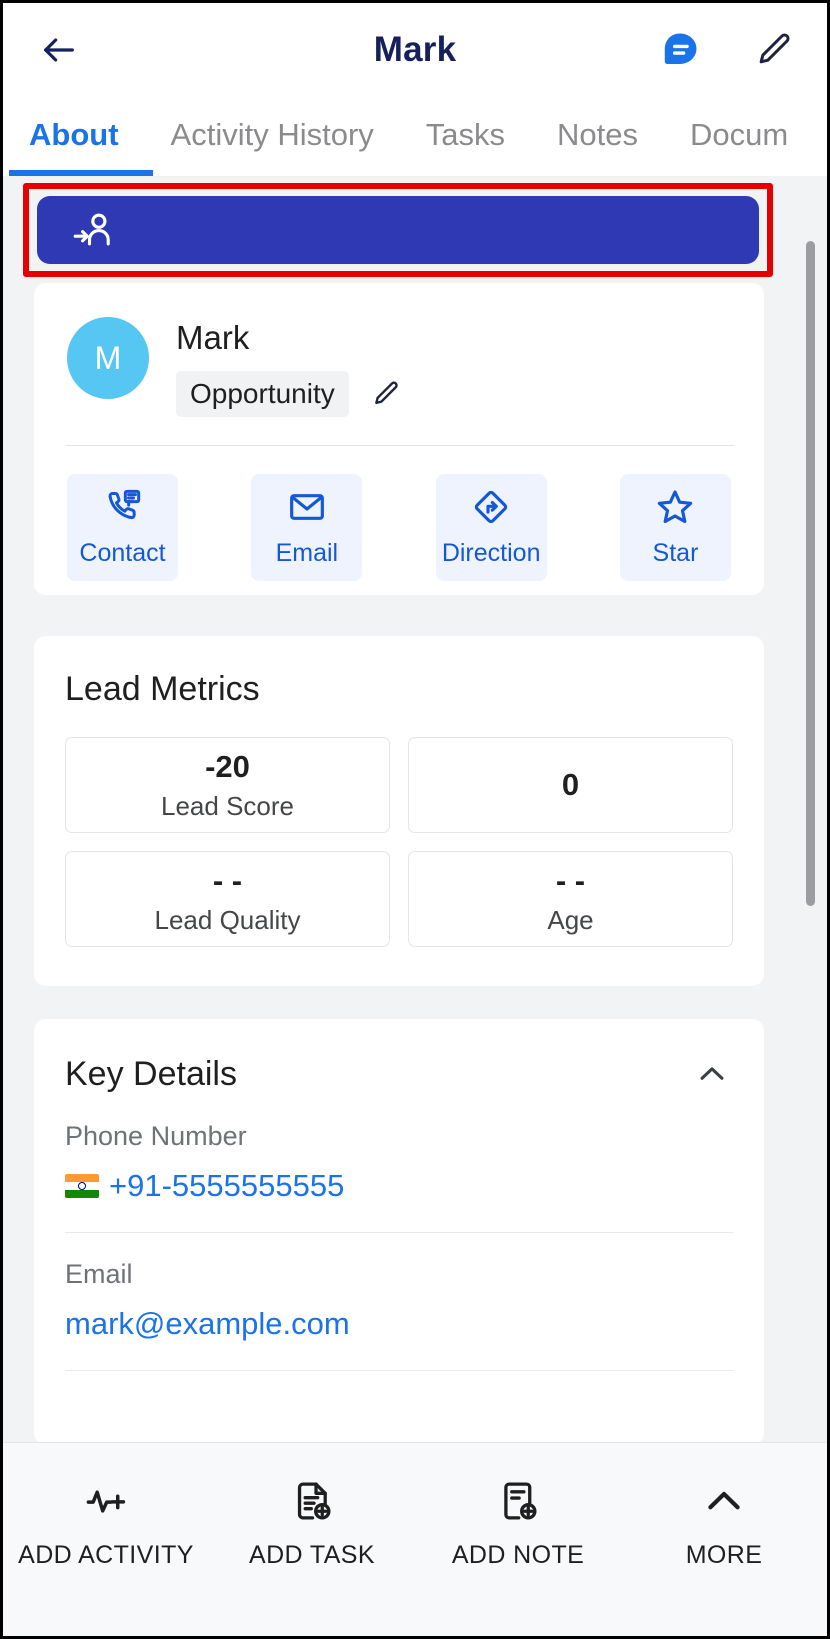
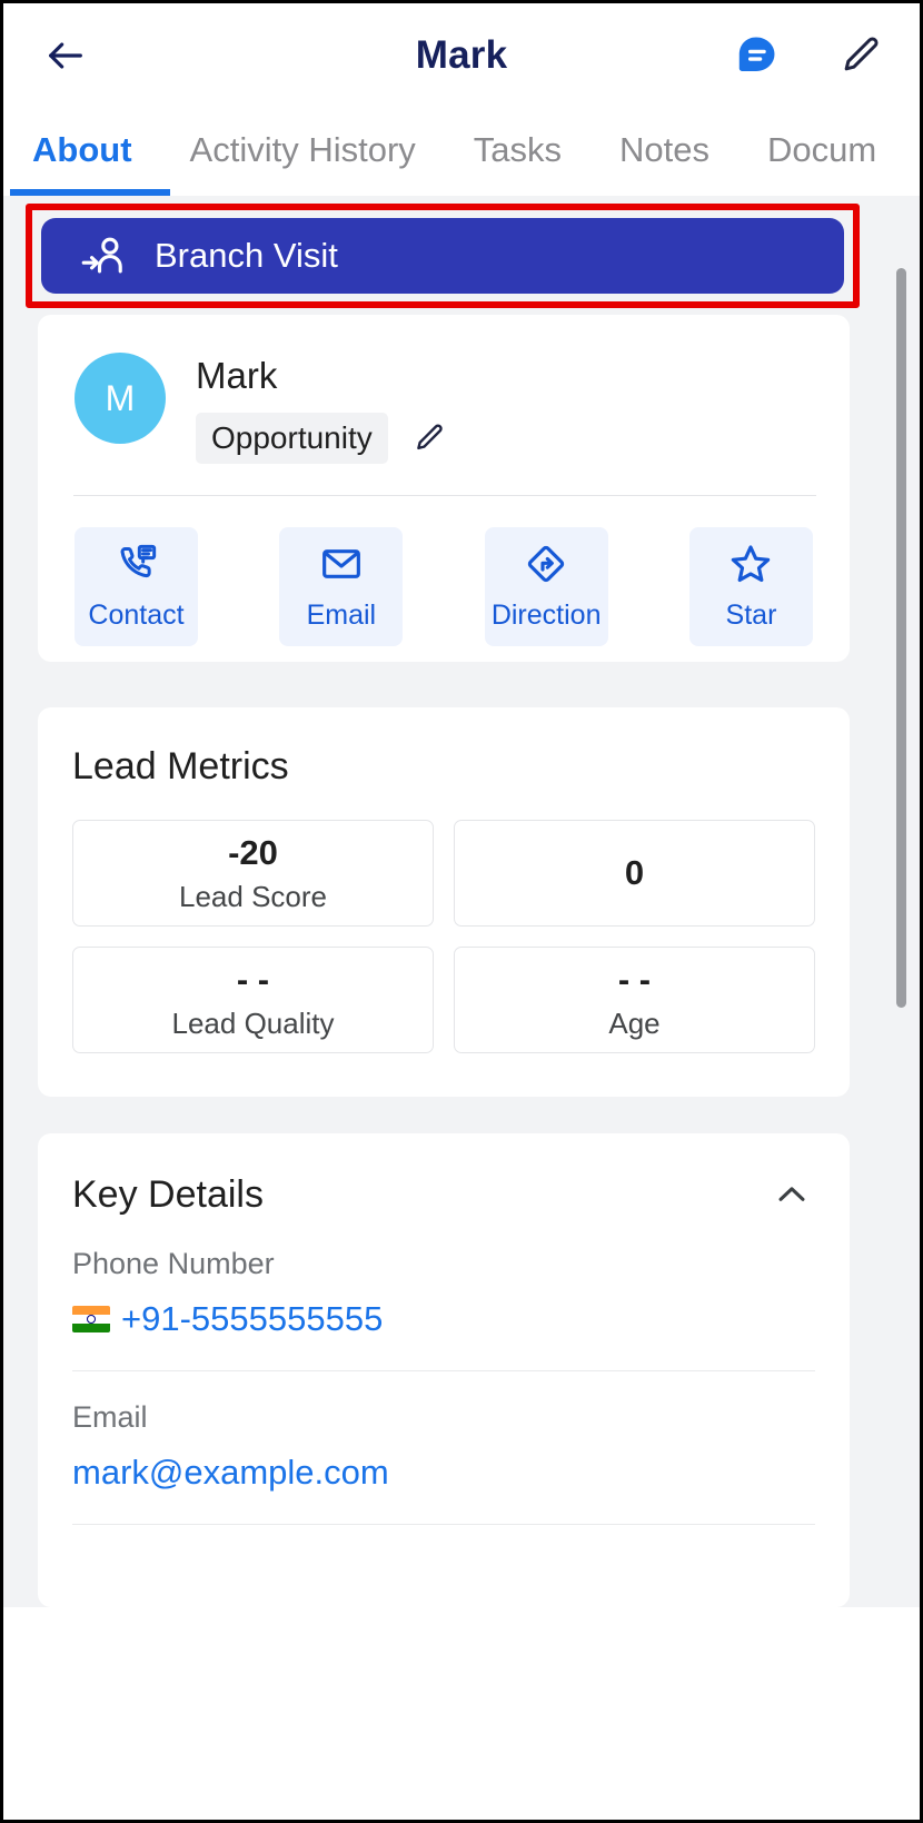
  Mark
  About
  Activity History
  Tasks
  Notes
  Docum
+ Branch Visit
  M
  Mark
  Opportunity
  Contact
  Email
  Direction
  Star
  Lead Metrics
  -20
  Lead Score
  0
  - -
  Lead Quality
  - -
  Age
  Key Details
  Phone Number
  +91-5555555555
  Email
  mark@example.com
- ADD ACTIVITY
- ADD TASK
- ADD NOTE
- MORE
